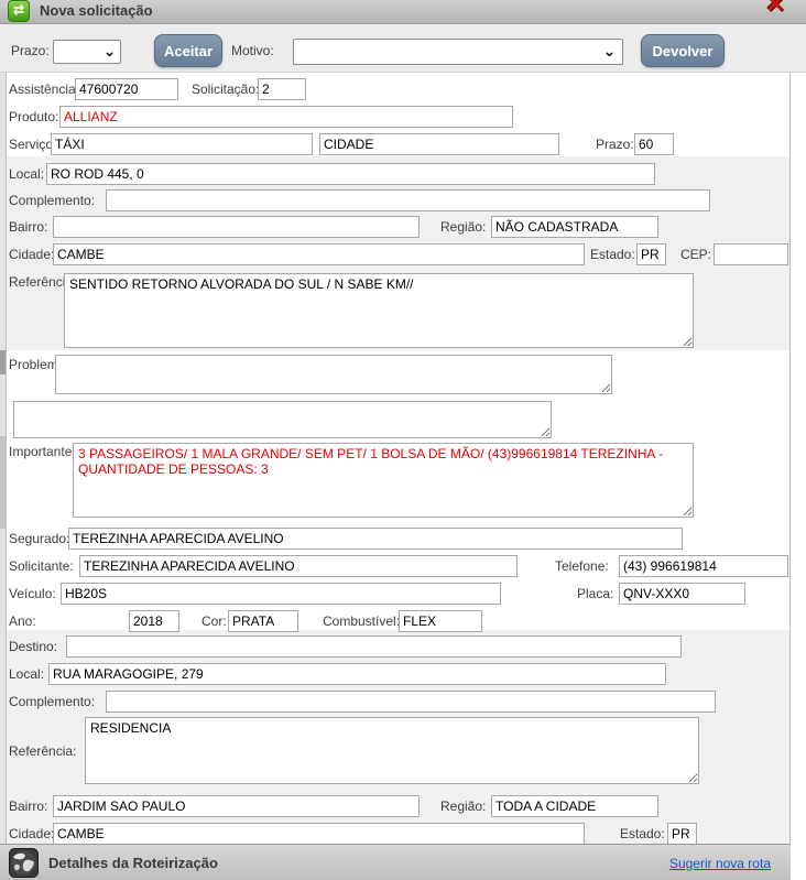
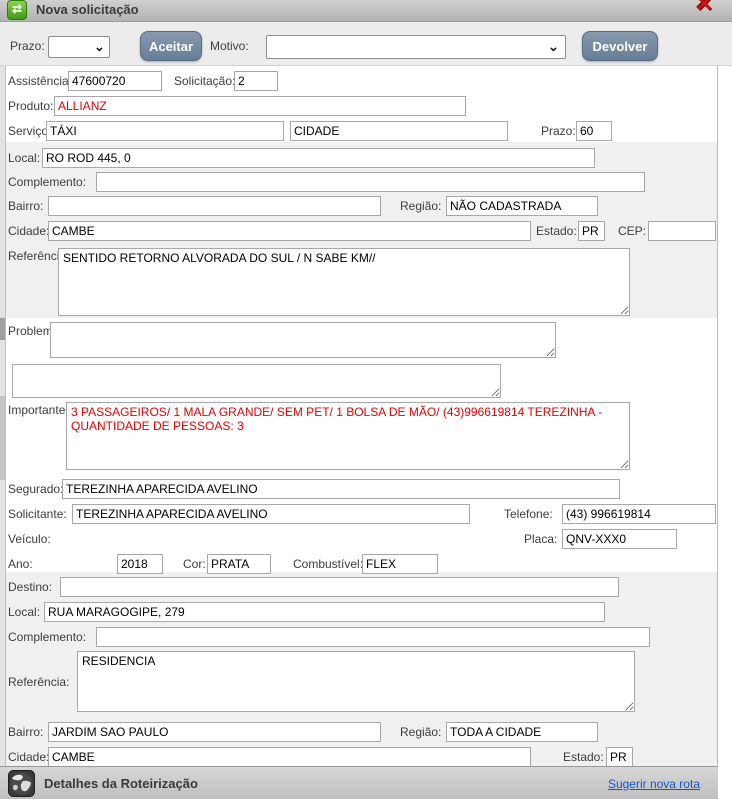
  ⇄
  Nova solicitação
  ✕
  Prazo:
  ⌄
  Aceitar
  Motivo:
  ⌄
  Devolver
  Assistência
  47600720
  Solicitação
  2
  Produto:
  ALLIANZ
  Serviço
  TÁXI
  CIDADE
  Prazo:
  60
  Local:
  RO ROD 445, 0
  Complemento:
  Bairro:
  Região:
  NÃO CADASTRADA
  Cidade
  CAMBE
  Estado:
  PR
  CEP:
  SENTIDO RETORNO ALVORADA DO SUL / N SABE KM//
  Problem
  Importante
  Segurado
  TEREZINHA APARECIDA AVELINO
  Solicitante:
  TEREZINHA APARECIDA AVELINO
  Telefone:
  (43) 996619814
  Veículo:
- HB20S
  Placa:
  QNV-XXX0
  Ano:
  2018
  Cor:
  PRATA
  Combustível
  FLEX
  Destino:
  Local:
  RUA MARAGOGIPE, 279
  Complemento:
  Referência:
  RESIDENCIA
  Bairro:
  JARDIM SAO PAULO
  Região:
  TODA A CIDADE
  Cidade
  CAMBE
  Estado:
  PR
  Detalhes da Roteirização
  Sugerir nova rota
